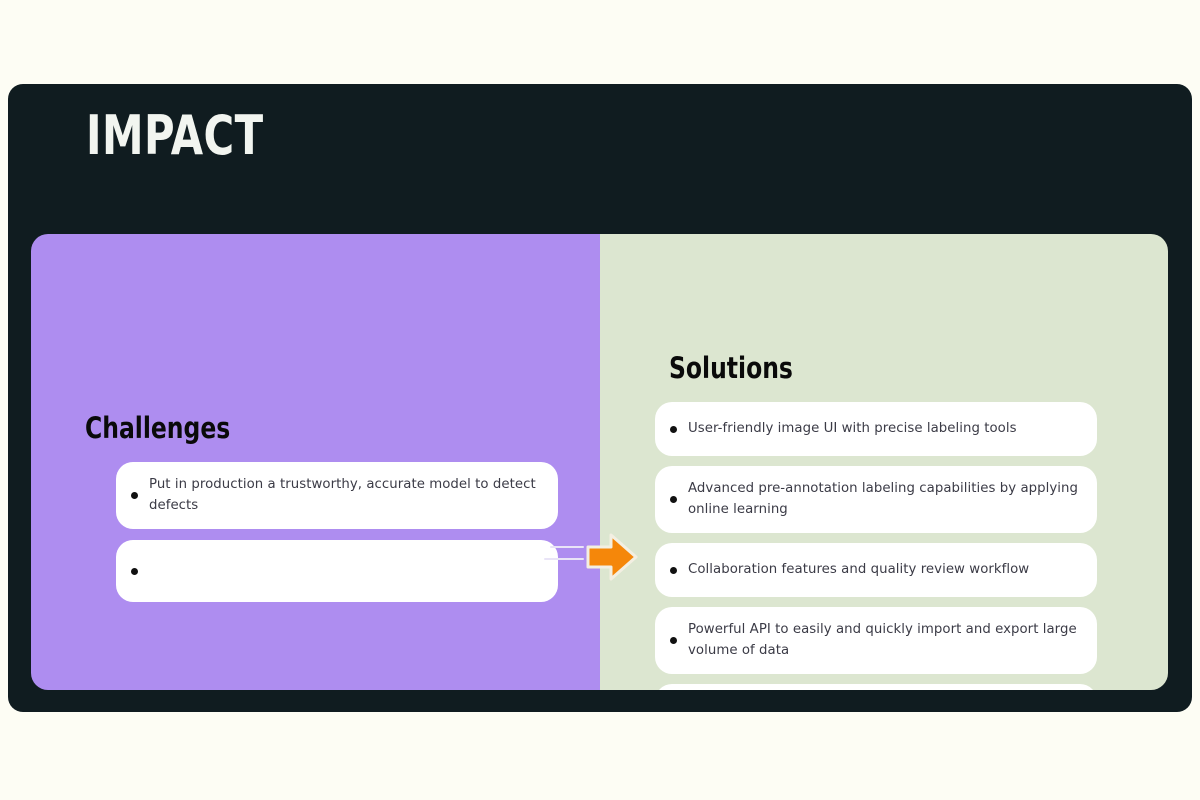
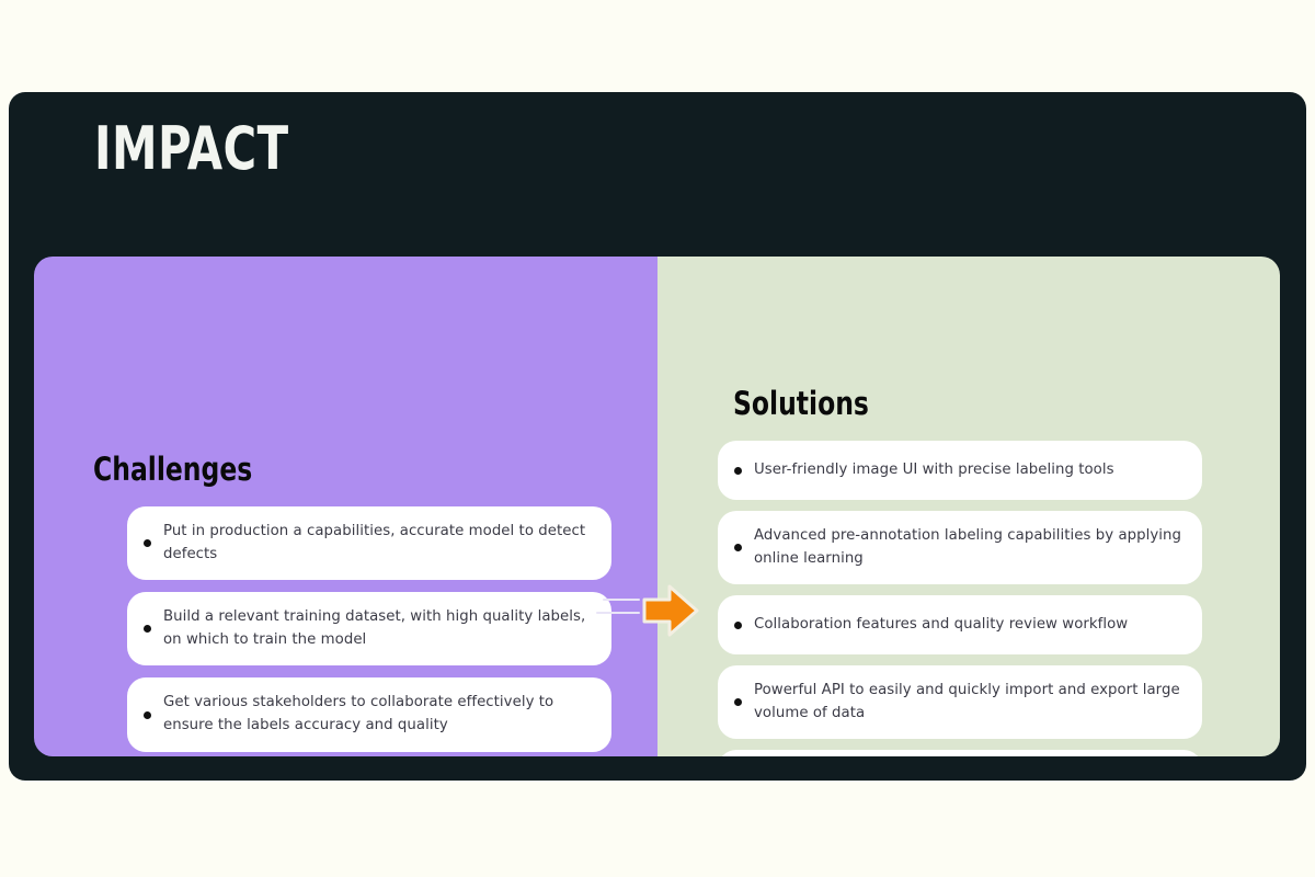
  IMPACT
  Challenges
- Put in production a trustworthy, accurate model to detect defects
+ Put in production a capabilities, accurate model to detect defects
+ Build a relevant training dataset, with high quality labels, on which to train the model
+ Get various stakeholders to collaborate effectively to ensure the labels accuracy and quality
  Solutions
  User-friendly image UI with precise labeling tools
  Advanced pre-annotation labeling capabilities by applying online learning
  Collaboration features and quality review workflow
  Powerful API to easily and quickly import and export large volume of data
